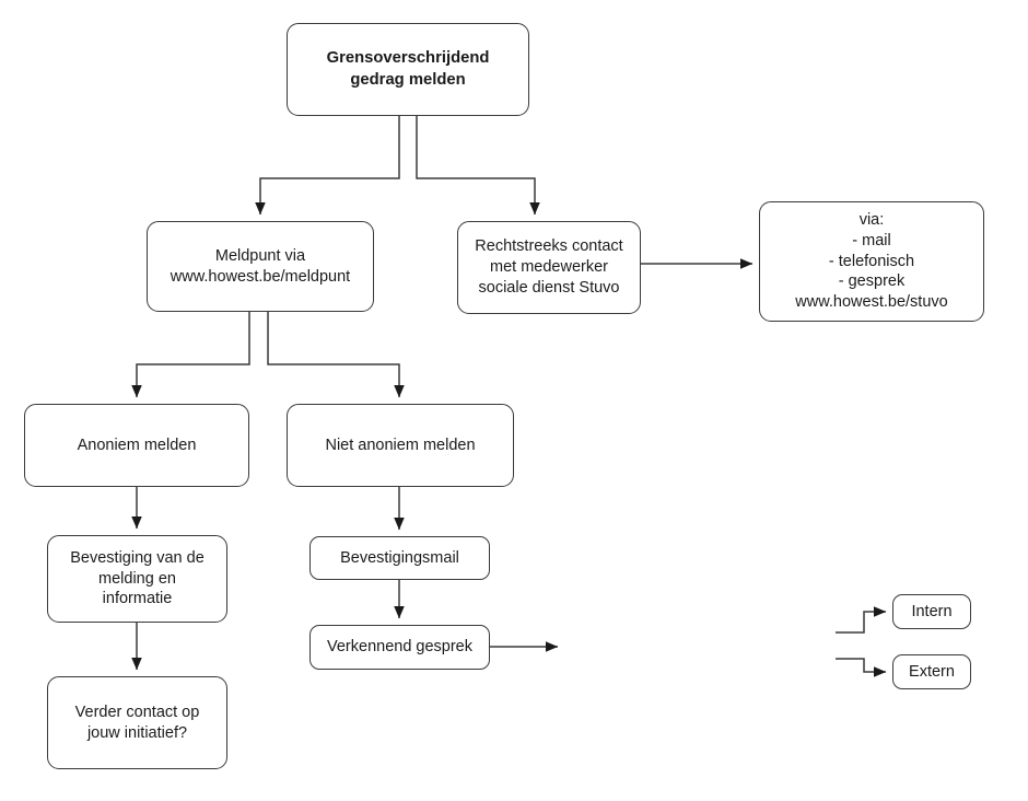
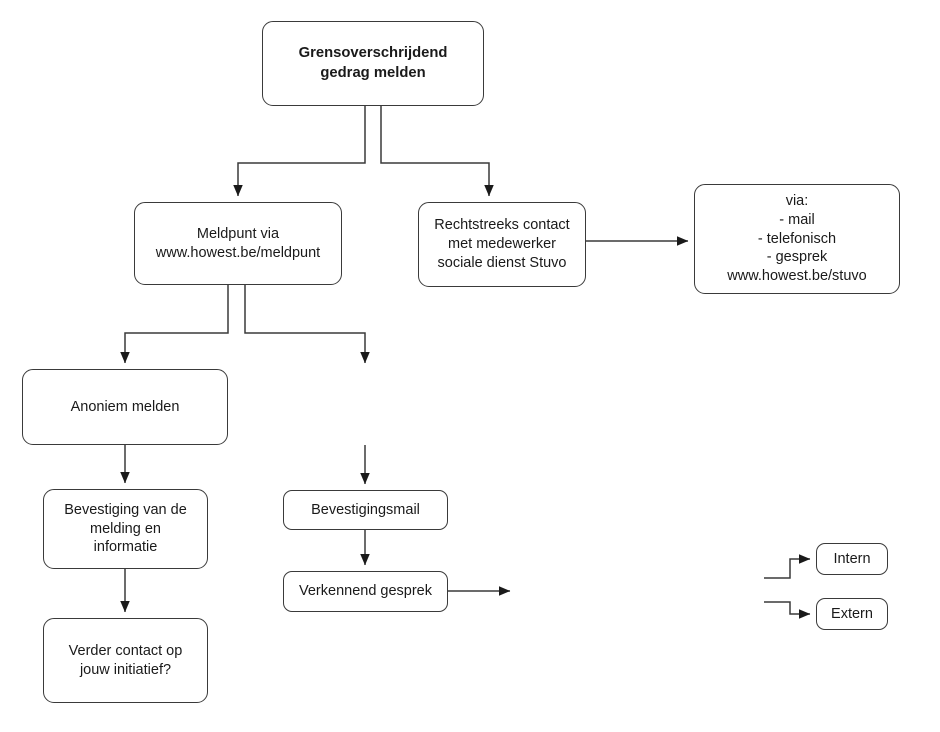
  Grensoverschrijdend
  gedrag melden
  Meldpunt via
  www.howest.be/meldpunt
  Rechtstreeks contact
  met medewerker
  sociale dienst Stuvo
  via:
  - mail
  - telefonisch
  - gesprek
  www.howest.be/stuvo
  Anoniem melden
- Niet anoniem melden
  Bevestiging van de
  melding en
  informatie
  Bevestigingsmail
  Verder contact op
  jouw initiatief?
  Verkennend gesprek
  Intern
  Extern
